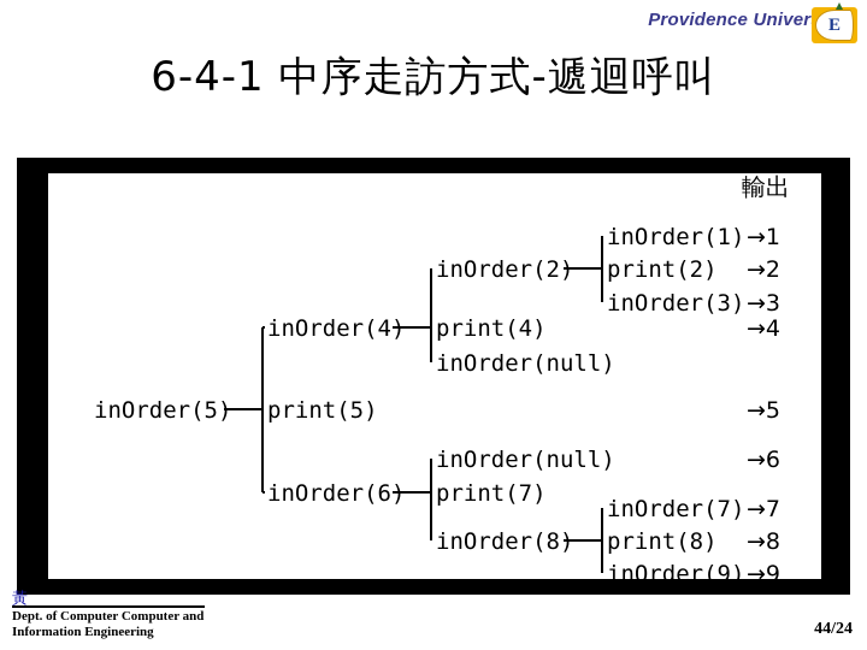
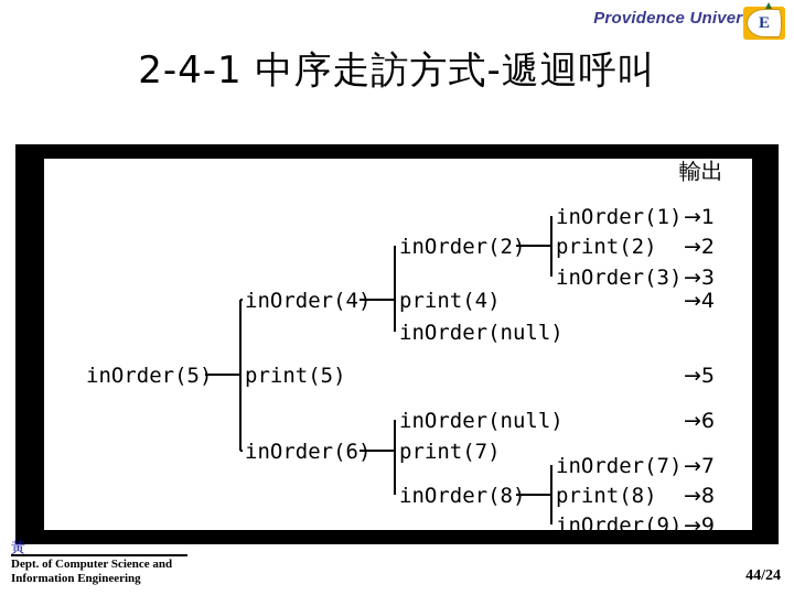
  Providence Univer
  E
- 6-4-1 中序走訪方式-遞迴呼叫
+ 2-4-1 中序走訪方式-遞迴呼叫
  inOrder(5)
  print(5)
  inOrder(4)
  inOrder(2)
  print(4)
  inOrder(null)
  inOrder(1)
  print(2)
  inOrder(3)
  inOrder(null)
  inOrder(6)
  print(7)
  inOrder(8)
  inOrder(7)
  print(8)
  inOrder(9)
  →1
  →2
  →3
  →4
  →5
  →6
  →7
  →8
  →9
  輸出
  黃
- Dept. of Computer Computer and
+ Dept. of Computer Science and
  Information Engineering
  44/24
